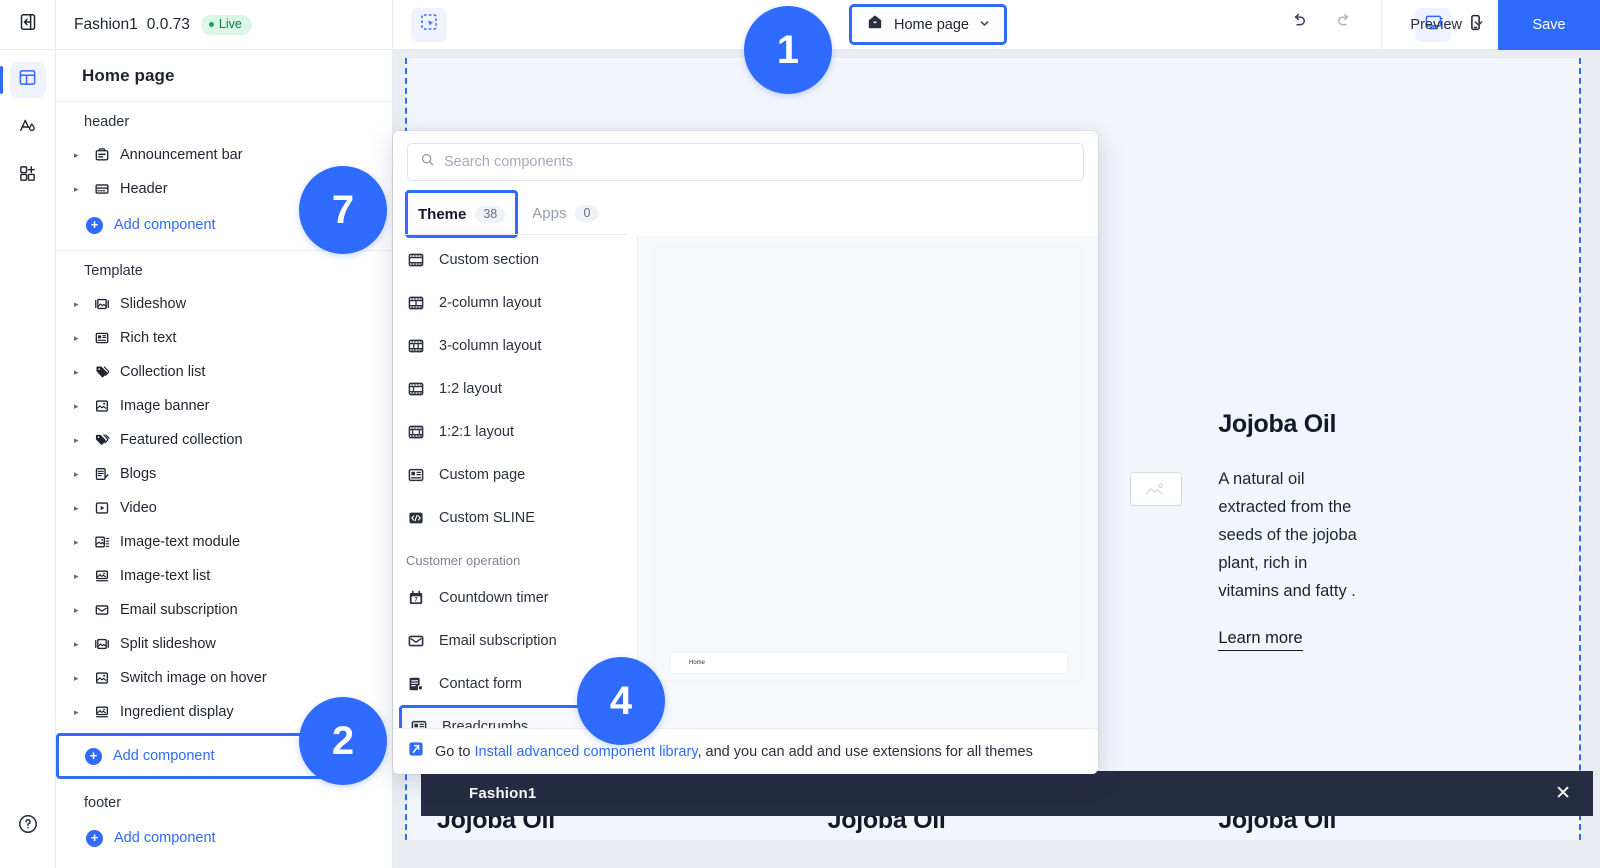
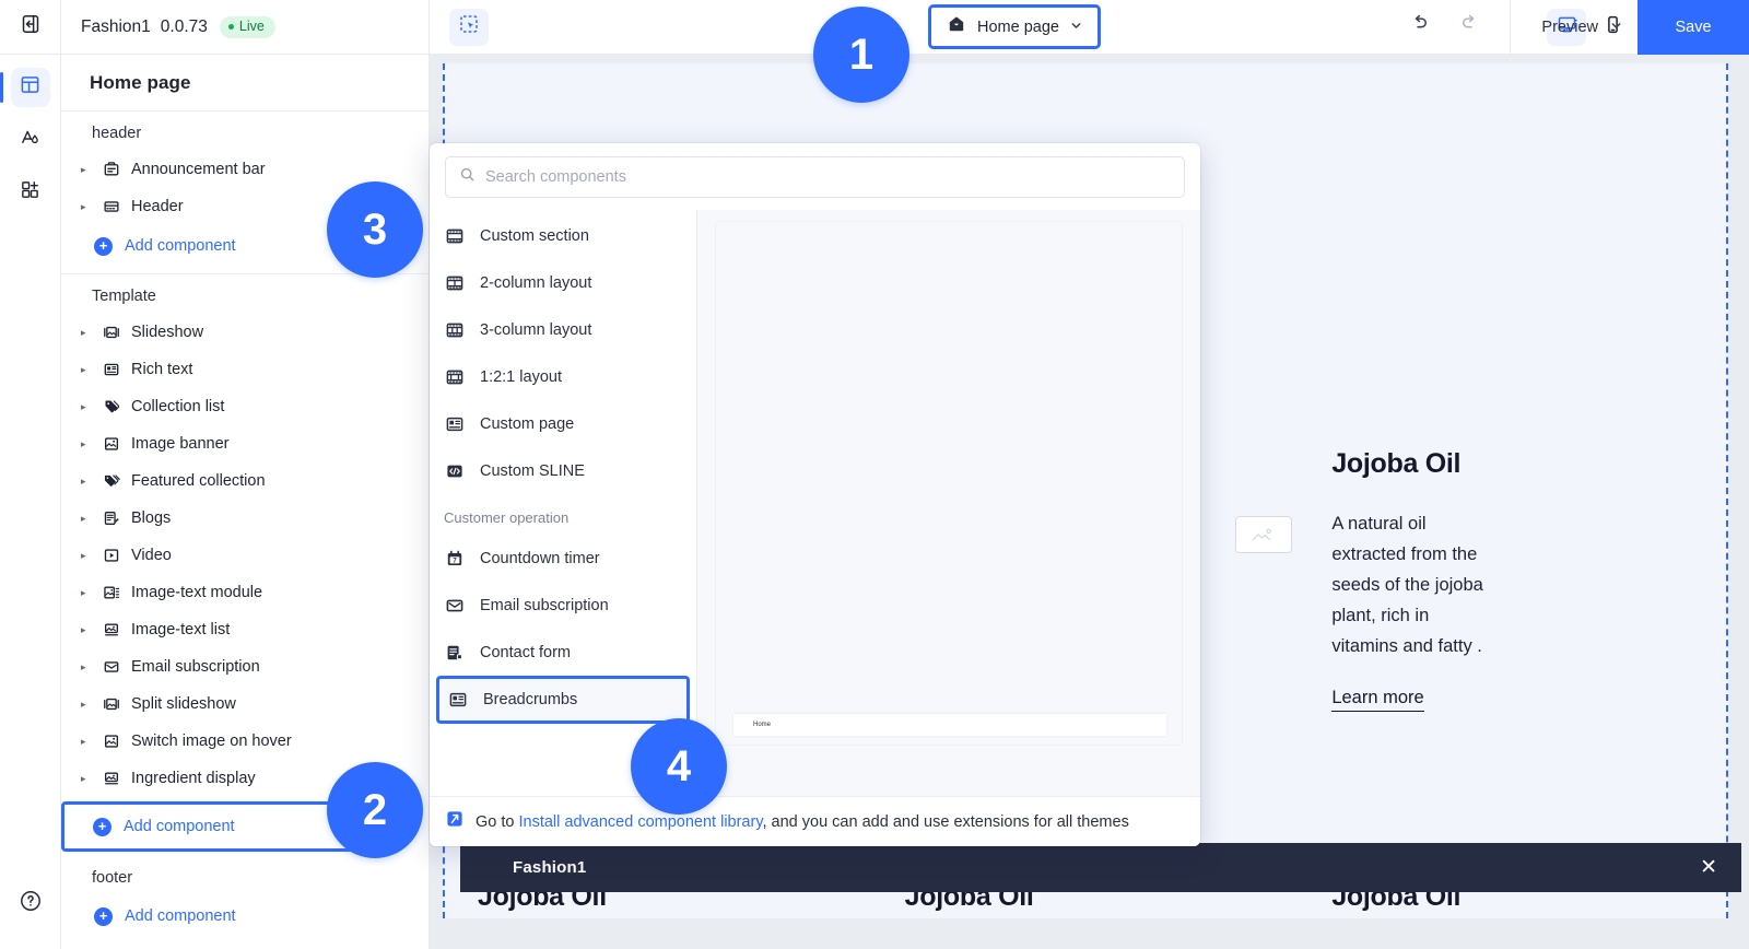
  Fashion1
  0.0.73
  Live
  Home page
  header
  ▸
  Announcement bar
  ▸
  Header
  +
  Add component
  Template
  ▸
  Slideshow
  ▸
  Rich text
  ▸
  Collection list
  ▸
  Image banner
  ▸
  Featured collection
  ▸
  Blogs
  ▸
  Video
  ▸
  Image-text module
  ▸
  Image-text list
  ▸
  Email subscription
  ▸
  Split slideshow
  ▸
  Switch image on hover
  ▸
  Ingredient display
  +
  Add component
  footer
  +
  Add component
  Home page
  Preview
  Save
  Jojoba Oil
  A natural oil extracted from the seeds of the jojoba plant, rich in vitamins and fatty .
  Learn more
  Jojoba Oil
  Jojoba Oil
  Jojoba Oil
  Fashion1
  ✕
  Search components
- Theme
- 38
- Apps
- 0
  Custom section
  2-column layout
  3-column layout
- 1:2 layout
  1:2:1 layout
  Custom page
  Custom SLINE
  Customer operation
  Countdown timer
  Email subscription
  Contact form
  Breadcrumbs
  Go to Install advanced component library, and you can add and use extensions for all themes
  1
- 7
+ 3
  2
  4
